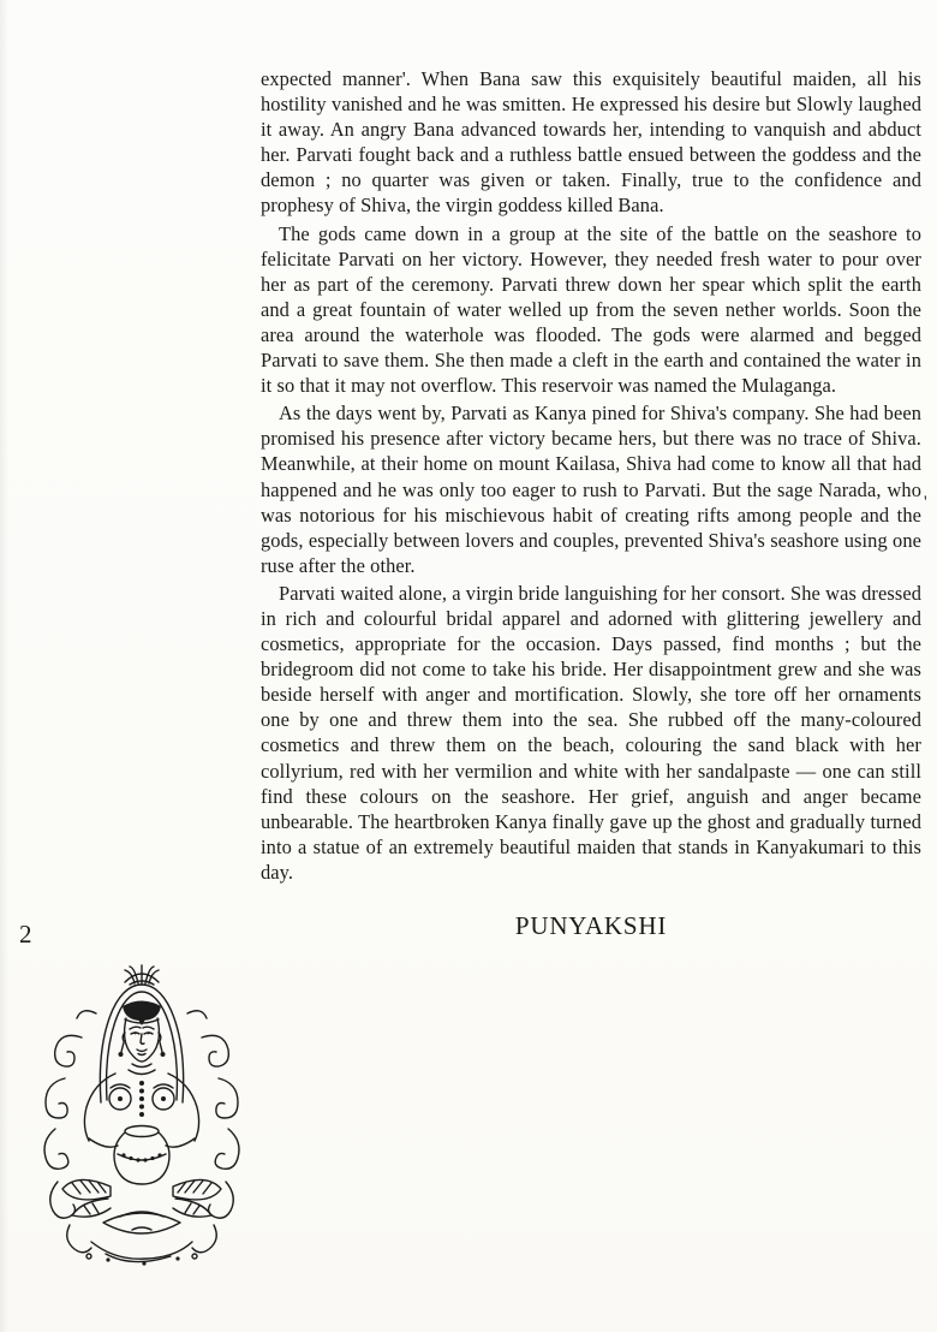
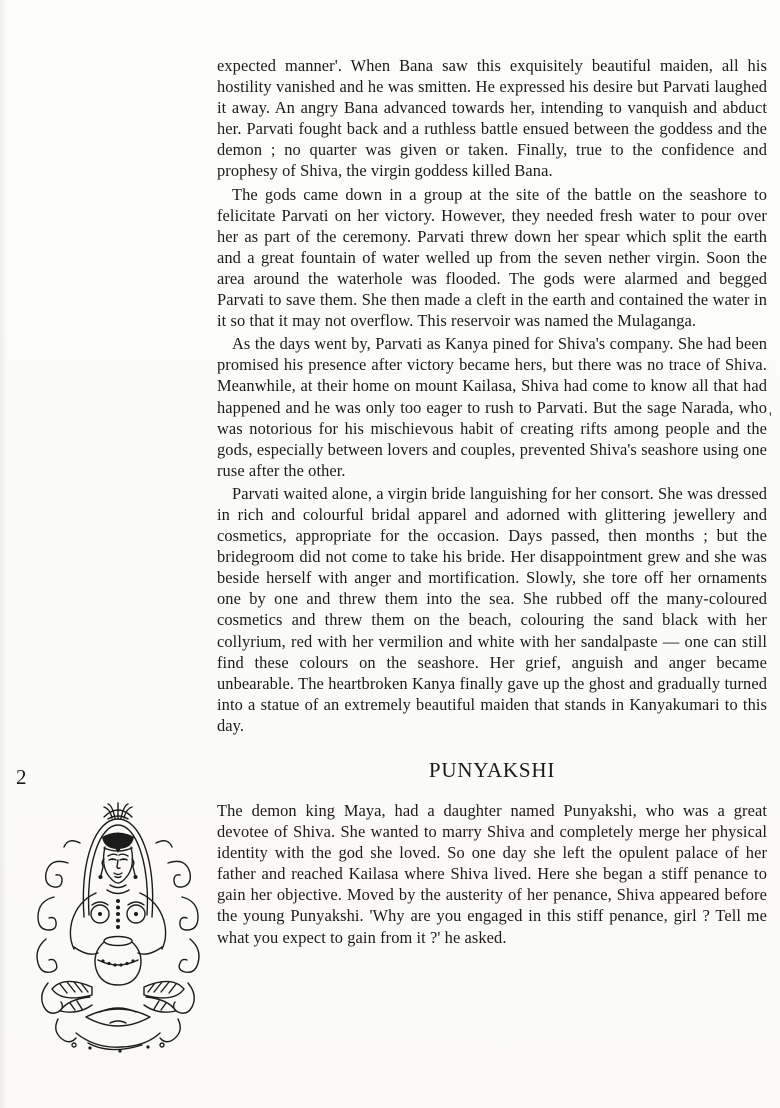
  2
- expected manner'. When Bana saw this exquisitely beautiful maiden, all his hostility vanished and he was smitten. He expressed his desire but Slowly laughed it away. An angry Bana advanced towards her, intending to vanquish and abduct her. Parvati fought back and a ruthless battle ensued between the goddess and the demon ; no quarter was given or taken. Finally, true to the confidence and prophesy of Shiva, the virgin goddess killed Bana.
+ expected manner'. When Bana saw this exquisitely beautiful maiden, all his hostility vanished and he was smitten. He expressed his desire but Parvati laughed it away. An angry Bana advanced towards her, intending to vanquish and abduct her. Parvati fought back and a ruthless battle ensued between the goddess and the demon ; no quarter was given or taken. Finally, true to the confidence and prophesy of Shiva, the virgin goddess killed Bana.
- The gods came down in a group at the site of the battle on the seashore to felicitate Parvati on her victory. However, they needed fresh water to pour over her as part of the ceremony. Parvati threw down her spear which split the earth and a great fountain of water welled up from the seven nether worlds. Soon the area around the waterhole was flooded. The gods were alarmed and begged Parvati to save them. She then made a cleft in the earth and contained the water in it so that it may not overflow. This reservoir was named the Mulaganga.
+ The gods came down in a group at the site of the battle on the seashore to felicitate Parvati on her victory. However, they needed fresh water to pour over her as part of the ceremony. Parvati threw down her spear which split the earth and a great fountain of water welled up from the seven nether virgin. Soon the area around the waterhole was flooded. The gods were alarmed and begged Parvati to save them. She then made a cleft in the earth and contained the water in it so that it may not overflow. This reservoir was named the Mulaganga.
  As the days went by, Parvati as Kanya pined for Shiva's company. She had been promised his presence after victory became hers, but there was no trace of Shiva. Meanwhile, at their home on mount Kailasa, Shiva had come to know all that had happened and he was only too eager to rush to Parvati. But the sage Narada, who was notorious for his mischievous habit of creating rifts among people and the gods, especially between lovers and couples, prevented Shiva's seashore using one ruse after the other.
- Parvati waited alone, a virgin bride languishing for her consort. She was dressed in rich and colourful bridal apparel and adorned with glittering jewellery and cosmetics, appropriate for the occasion. Days passed, find months ; but the bridegroom did not come to take his bride. Her disappointment grew and she was beside herself with anger and mortification. Slowly, she tore off her ornaments one by one and threw them into the sea. She rubbed off the many-coloured cosmetics and threw them on the beach, colouring the sand black with her collyrium, red with her vermilion and white with her sandalpaste — one can still find these colours on the seashore. Her grief, anguish and anger became unbearable. The heartbroken Kanya finally gave up the ghost and gradually turned into a statue of an extremely beautiful maiden that stands in Kanyakumari to this day.
+ Parvati waited alone, a virgin bride languishing for her consort. She was dressed in rich and colourful bridal apparel and adorned with glittering jewellery and cosmetics, appropriate for the occasion. Days passed, then months ; but the bridegroom did not come to take his bride. Her disappointment grew and she was beside herself with anger and mortification. Slowly, she tore off her ornaments one by one and threw them into the sea. She rubbed off the many-coloured cosmetics and threw them on the beach, colouring the sand black with her collyrium, red with her vermilion and white with her sandalpaste — one can still find these colours on the seashore. Her grief, anguish and anger became unbearable. The heartbroken Kanya finally gave up the ghost and gradually turned into a statue of an extremely beautiful maiden that stands in Kanyakumari to this day.
  PUNYAKSHI
+ The demon king Maya, had a daughter named Punyakshi, who was a great devotee of Shiva. She wanted to marry Shiva and completely merge her physical identity with the god she loved. So one day she left the opulent palace of her father and reached Kailasa where Shiva lived. Here she began a stiff penance to gain her objective. Moved by the austerity of her penance, Shiva appeared before the young Punyakshi. 'Why are you engaged in this stiff penance, girl ? Tell me what you expect to gain from it ?' he asked.
  '
